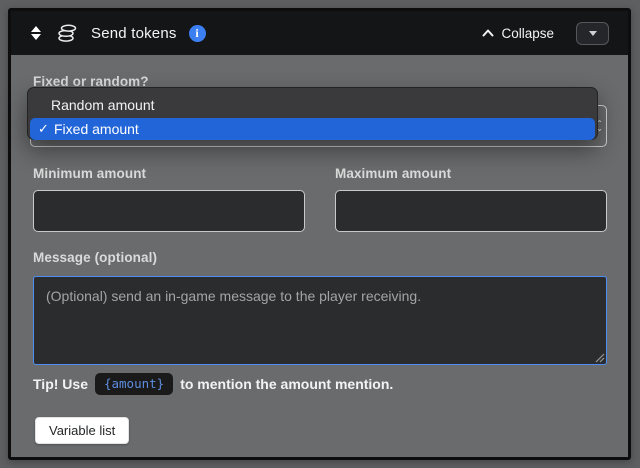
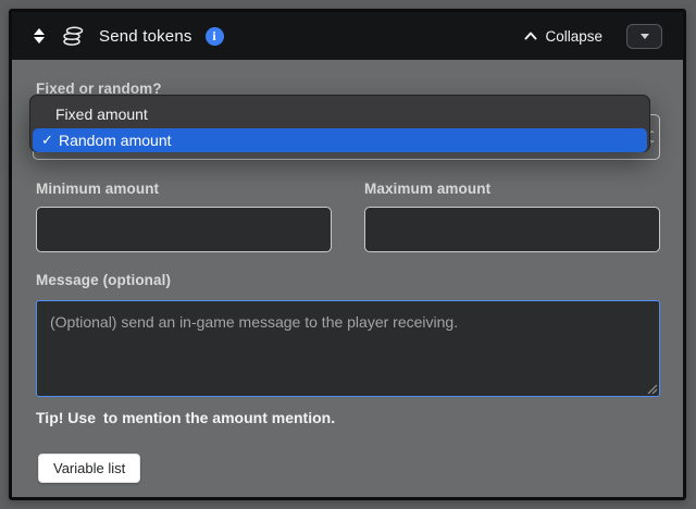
  Send tokens
  i
  Collapse
  Fixed or random?
  ⌃
  ⌄
- Random amount
+ Fixed amount
  ✓
- Fixed amount
+ Random amount
  Minimum amount
  Maximum amount
  Message (optional)
  (Optional) send an in-game message to the player receiving.
  Tip! Use
- {amount}
  to mention the amount mention.
  Variable list
